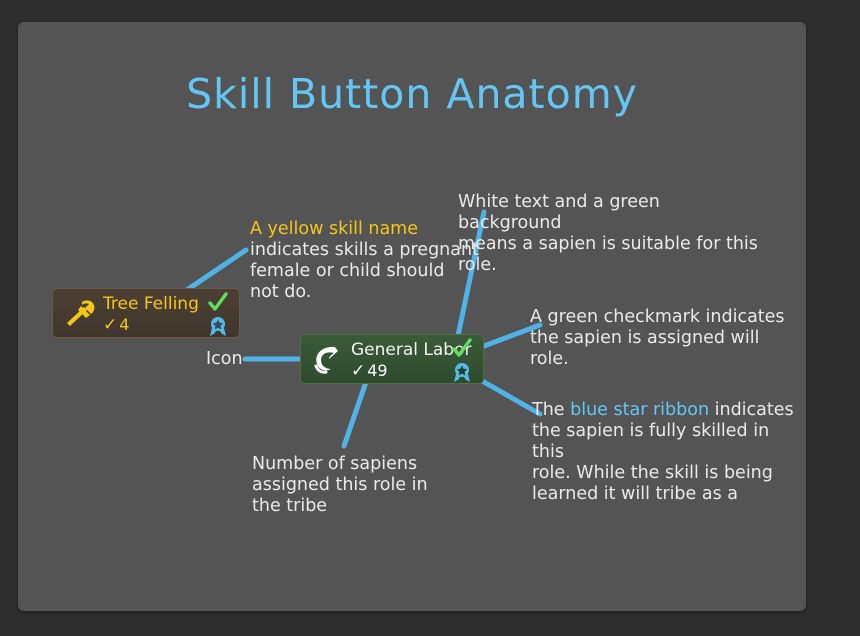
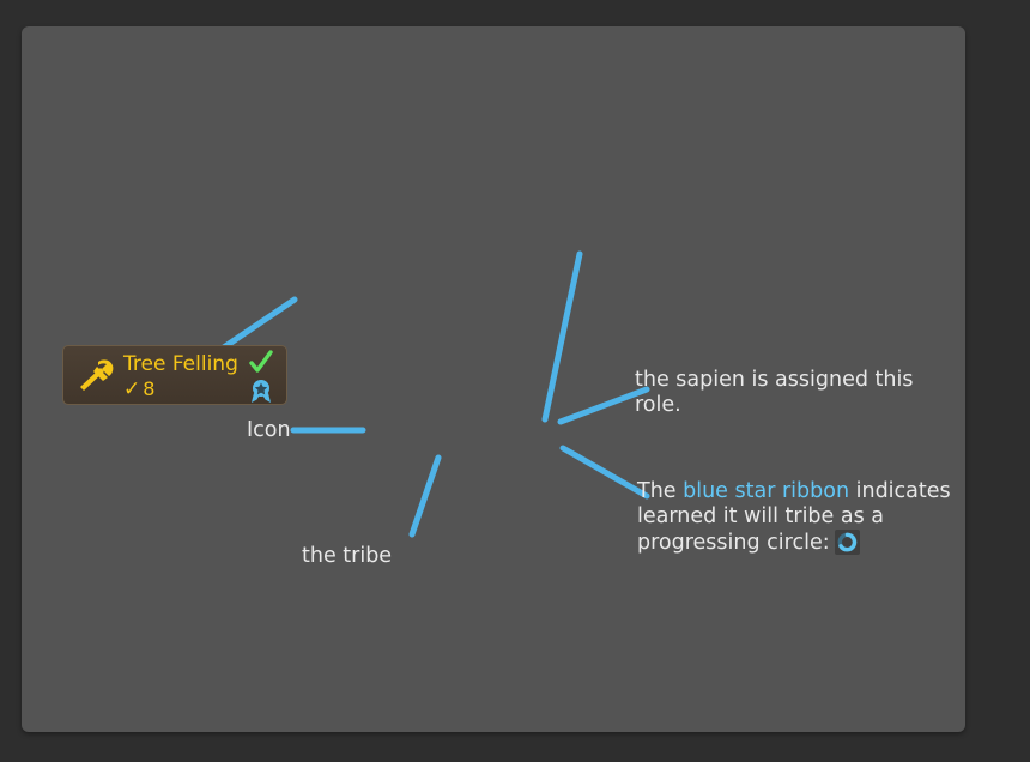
- Skill Button Anatomy
  Tree Felling
- ✓4
+ ✓8
- General Labor
- ✓49
- A yellow skill name
- indicates skills a pregnant
- female or child should
- not do.
- White text and a green background
- means a sapien is suitable for this role.
- A green checkmark indicates
- the sapien is assigned will role.
+ the sapien is assigned this role.
  The blue star ribbon indicates
- the sapien is fully skilled in this
- role. While the skill is being
  learned it will tribe as a
+ progressing circle:
  Icon
- Number of sapiens
- assigned this role in
  the tribe
